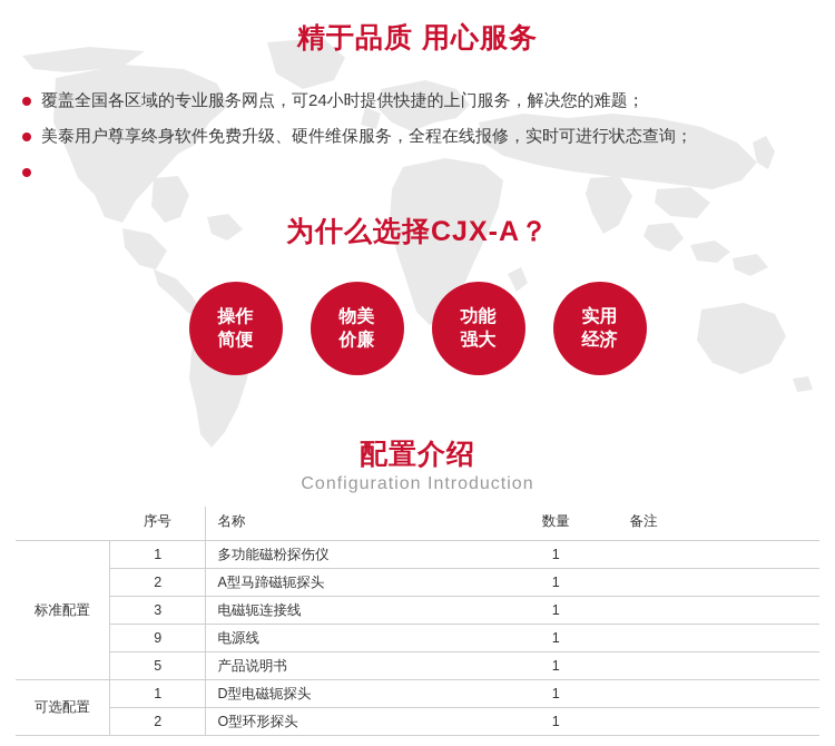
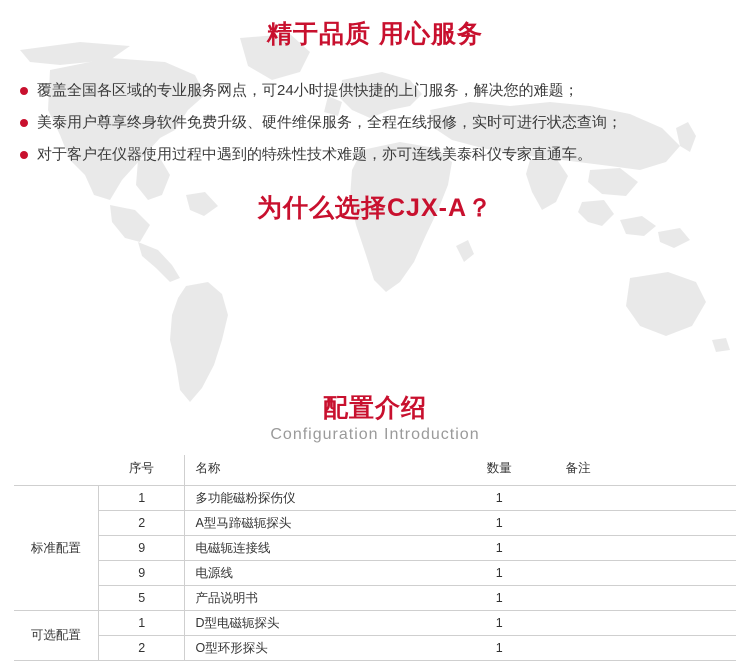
  精于品质 用心服务
  覆盖全国各区域的专业服务网点，可24小时提供快捷的上门服务，解决您的难题；
  美泰用户尊享终身软件免费升级、硬件维保服务，全程在线报修，实时可进行状态查询；
+ 对于客户在仪器使用过程中遇到的特殊性技术难题，亦可连线美泰科仪专家直通车。
  为什么选择CJX-A？
- 操作
- 简便
- 物美
- 价廉
- 功能
- 强大
- 实用
- 经济
  配置介绍
  Configuration Introduction
  	序号	名称	数量	备注
  标准配置	1	多功能磁粉探伤仪	1
  2	A型马蹄磁轭探头	1
- 3	电磁轭连接线	1
+ 9	电磁轭连接线	1
  9	电源线	1
  5	产品说明书	1
  可选配置	1	D型电磁轭探头	1
  2	O型环形探头	1
